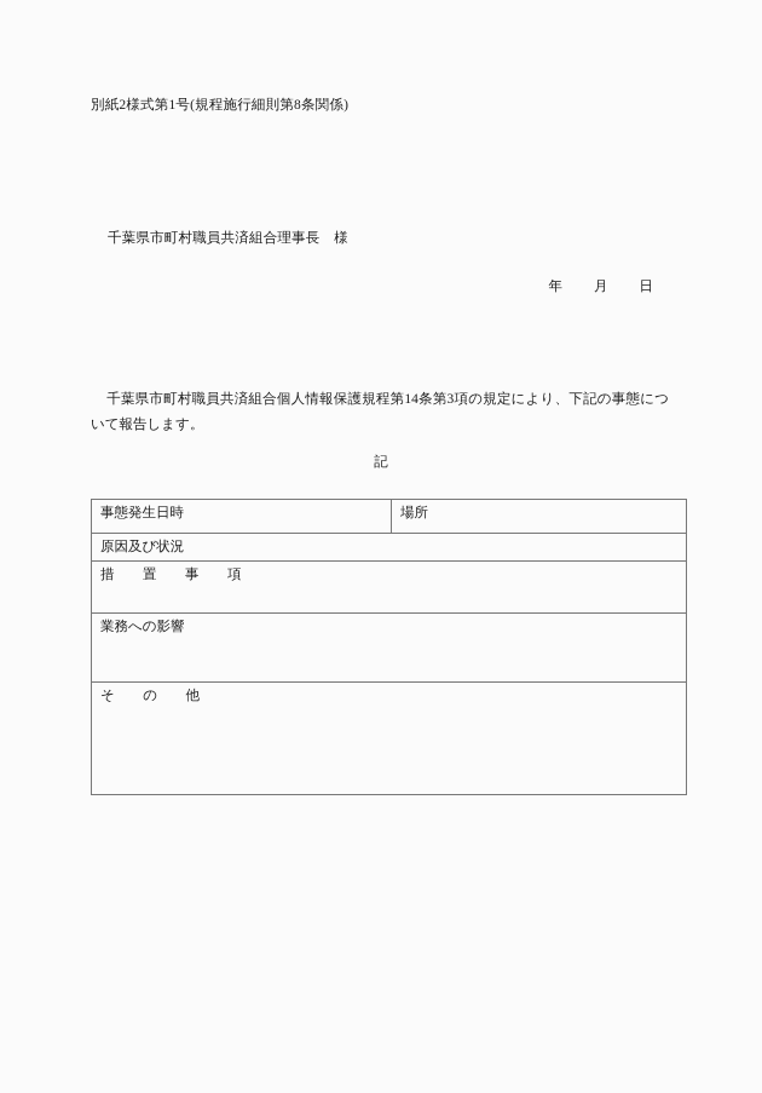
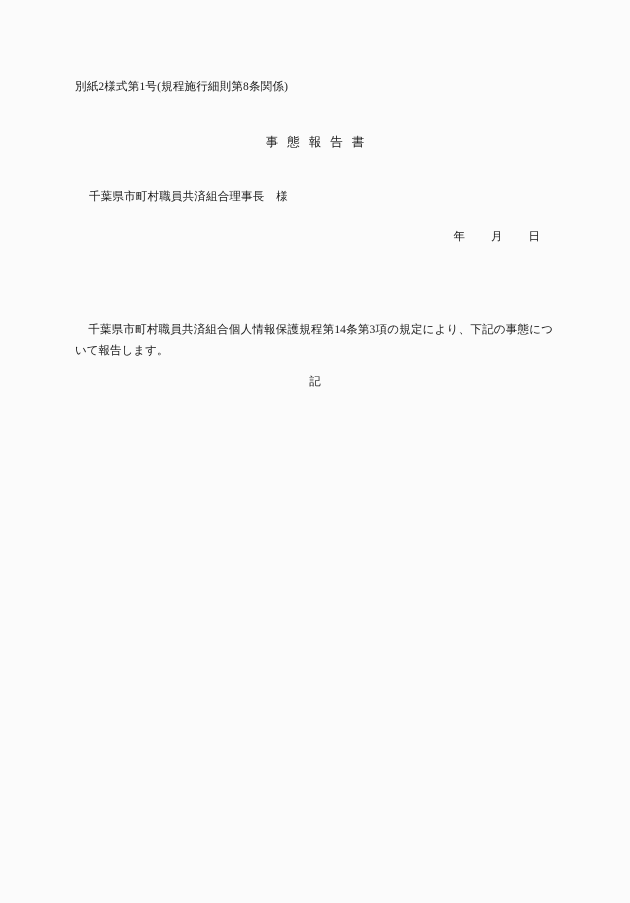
  別紙2様式第1号(規程施行細則第8条関係)
+ 事態報告書
  千葉県市町村職員共済組合理事長 様
  年 月 日
  千葉県市町村職員共済組合個人情報保護規程第14条第3項の規定により、下記の事態について報告します。
  記
- 事態発生日時	場所
- 原因及び状況
- 措 置 事 項
- 業務への影響
- そ の 他
